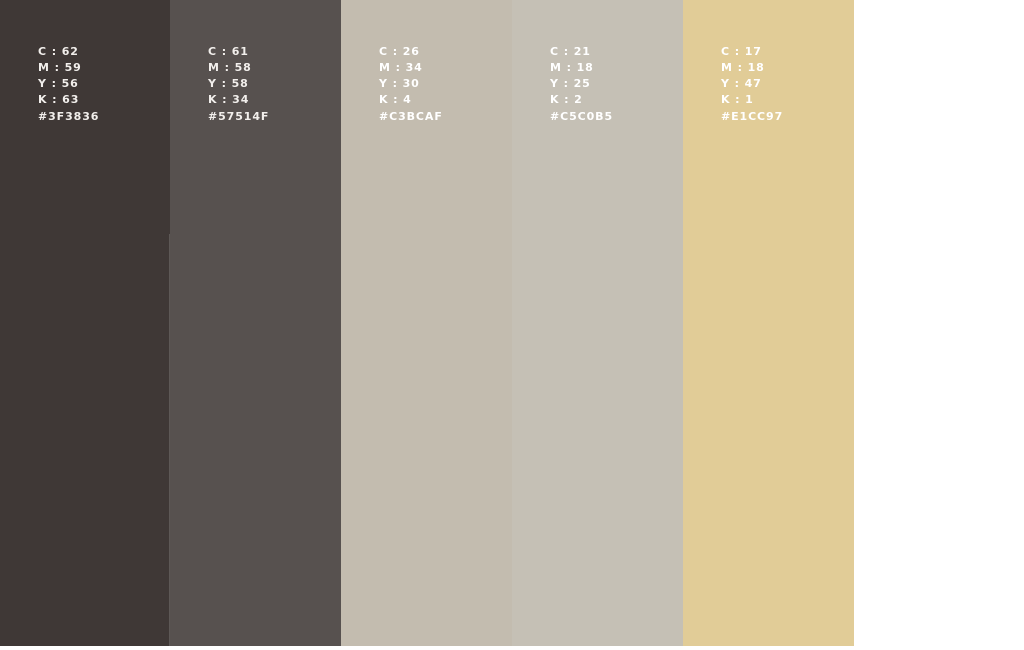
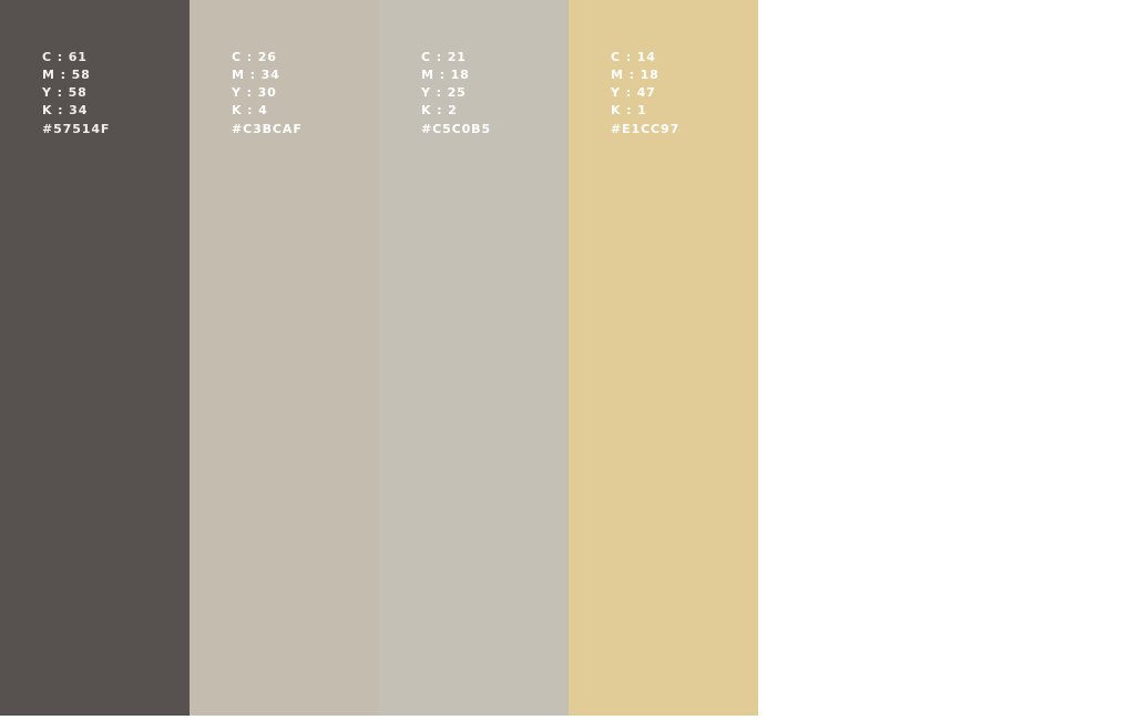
- C : 62
- M : 59
- Y : 56
- K : 63
- #3F3836
  C : 61
  M : 58
  Y : 58
  K : 34
  #57514F
  C : 26
  M : 34
  Y : 30
  K : 4
  #C3BCAF
  C : 21
  M : 18
  Y : 25
  K : 2
  #C5C0B5
- C : 17
+ C : 14
  M : 18
  Y : 47
  K : 1
  #E1CC97
